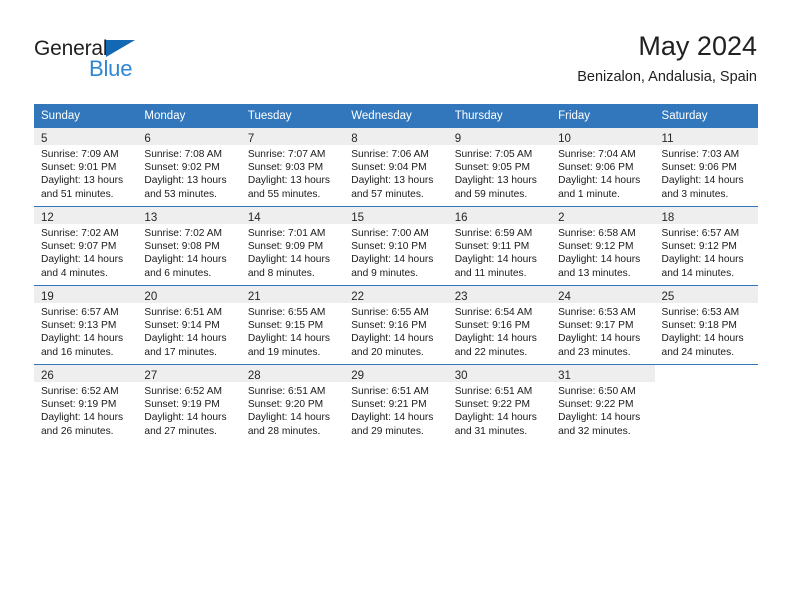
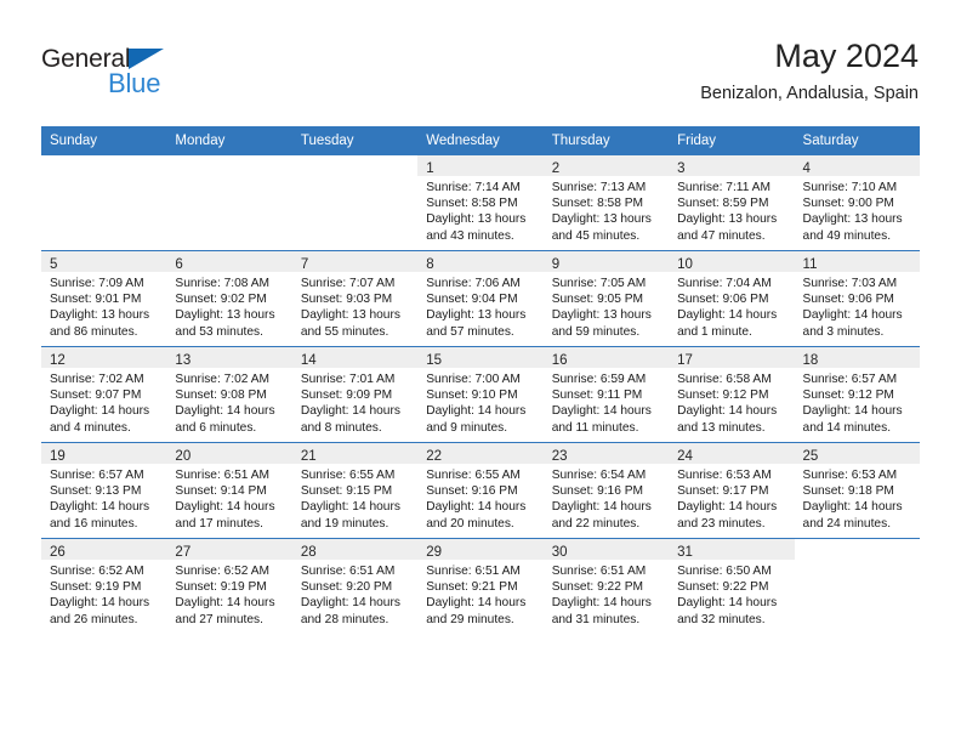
  General
  Blue
  May 2024
  Benizalon, Andalusia, Spain
  Sunday	Monday	Tuesday	Wednesday	Thursday	Friday	Saturday
+ 			1Sunrise: 7:14 AMSunset: 8:58 PMDaylight: 13 hoursand 43 minutes.	2Sunrise: 7:13 AMSunset: 8:58 PMDaylight: 13 hoursand 45 minutes.	3Sunrise: 7:11 AMSunset: 8:59 PMDaylight: 13 hoursand 47 minutes.	4Sunrise: 7:10 AMSunset: 9:00 PMDaylight: 13 hoursand 49 minutes.
- 5Sunrise: 7:09 AMSunset: 9:01 PMDaylight: 13 hoursand 51 minutes.	6Sunrise: 7:08 AMSunset: 9:02 PMDaylight: 13 hoursand 53 minutes.	7Sunrise: 7:07 AMSunset: 9:03 PMDaylight: 13 hoursand 55 minutes.	8Sunrise: 7:06 AMSunset: 9:04 PMDaylight: 13 hoursand 57 minutes.	9Sunrise: 7:05 AMSunset: 9:05 PMDaylight: 13 hoursand 59 minutes.	10Sunrise: 7:04 AMSunset: 9:06 PMDaylight: 14 hoursand 1 minute.	11Sunrise: 7:03 AMSunset: 9:06 PMDaylight: 14 hoursand 3 minutes.
+ 5Sunrise: 7:09 AMSunset: 9:01 PMDaylight: 13 hoursand 86 minutes.	6Sunrise: 7:08 AMSunset: 9:02 PMDaylight: 13 hoursand 53 minutes.	7Sunrise: 7:07 AMSunset: 9:03 PMDaylight: 13 hoursand 55 minutes.	8Sunrise: 7:06 AMSunset: 9:04 PMDaylight: 13 hoursand 57 minutes.	9Sunrise: 7:05 AMSunset: 9:05 PMDaylight: 13 hoursand 59 minutes.	10Sunrise: 7:04 AMSunset: 9:06 PMDaylight: 14 hoursand 1 minute.	11Sunrise: 7:03 AMSunset: 9:06 PMDaylight: 14 hoursand 3 minutes.
- 12Sunrise: 7:02 AMSunset: 9:07 PMDaylight: 14 hoursand 4 minutes.	13Sunrise: 7:02 AMSunset: 9:08 PMDaylight: 14 hoursand 6 minutes.	14Sunrise: 7:01 AMSunset: 9:09 PMDaylight: 14 hoursand 8 minutes.	15Sunrise: 7:00 AMSunset: 9:10 PMDaylight: 14 hoursand 9 minutes.	16Sunrise: 6:59 AMSunset: 9:11 PMDaylight: 14 hoursand 11 minutes.	2Sunrise: 6:58 AMSunset: 9:12 PMDaylight: 14 hoursand 13 minutes.	18Sunrise: 6:57 AMSunset: 9:12 PMDaylight: 14 hoursand 14 minutes.
+ 12Sunrise: 7:02 AMSunset: 9:07 PMDaylight: 14 hoursand 4 minutes.	13Sunrise: 7:02 AMSunset: 9:08 PMDaylight: 14 hoursand 6 minutes.	14Sunrise: 7:01 AMSunset: 9:09 PMDaylight: 14 hoursand 8 minutes.	15Sunrise: 7:00 AMSunset: 9:10 PMDaylight: 14 hoursand 9 minutes.	16Sunrise: 6:59 AMSunset: 9:11 PMDaylight: 14 hoursand 11 minutes.	17Sunrise: 6:58 AMSunset: 9:12 PMDaylight: 14 hoursand 13 minutes.	18Sunrise: 6:57 AMSunset: 9:12 PMDaylight: 14 hoursand 14 minutes.
  19Sunrise: 6:57 AMSunset: 9:13 PMDaylight: 14 hoursand 16 minutes.	20Sunrise: 6:51 AMSunset: 9:14 PMDaylight: 14 hoursand 17 minutes.	21Sunrise: 6:55 AMSunset: 9:15 PMDaylight: 14 hoursand 19 minutes.	22Sunrise: 6:55 AMSunset: 9:16 PMDaylight: 14 hoursand 20 minutes.	23Sunrise: 6:54 AMSunset: 9:16 PMDaylight: 14 hoursand 22 minutes.	24Sunrise: 6:53 AMSunset: 9:17 PMDaylight: 14 hoursand 23 minutes.	25Sunrise: 6:53 AMSunset: 9:18 PMDaylight: 14 hoursand 24 minutes.
  26Sunrise: 6:52 AMSunset: 9:19 PMDaylight: 14 hoursand 26 minutes.	27Sunrise: 6:52 AMSunset: 9:19 PMDaylight: 14 hoursand 27 minutes.	28Sunrise: 6:51 AMSunset: 9:20 PMDaylight: 14 hoursand 28 minutes.	29Sunrise: 6:51 AMSunset: 9:21 PMDaylight: 14 hoursand 29 minutes.	30Sunrise: 6:51 AMSunset: 9:22 PMDaylight: 14 hoursand 31 minutes.	31Sunrise: 6:50 AMSunset: 9:22 PMDaylight: 14 hoursand 32 minutes.
